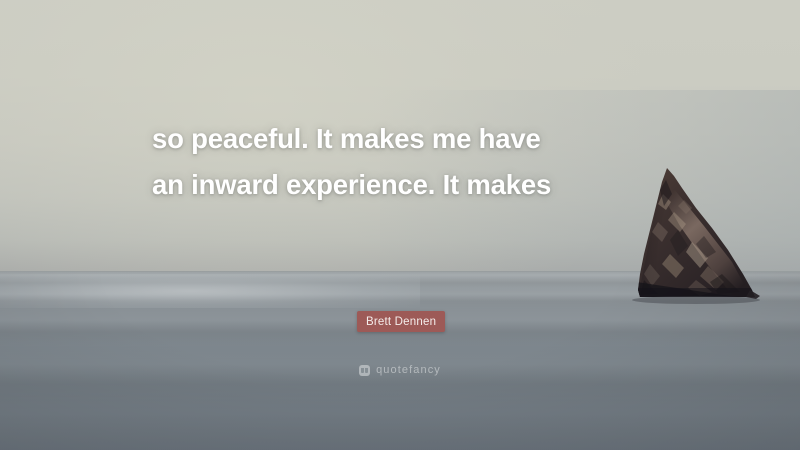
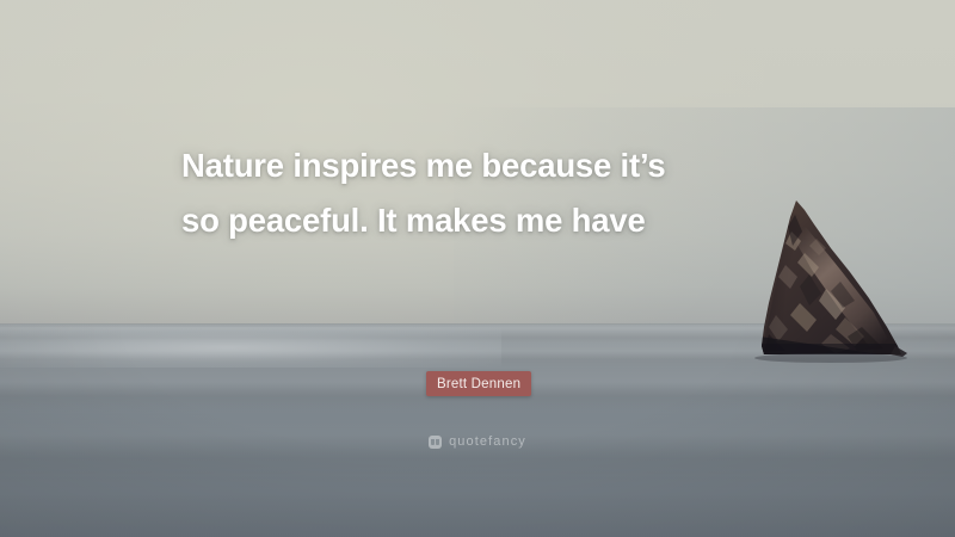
+ Nature inspires me because it’s
  so peaceful. It makes me have
- an inward experience. It makes
  Brett Dennen
  quotefancy
